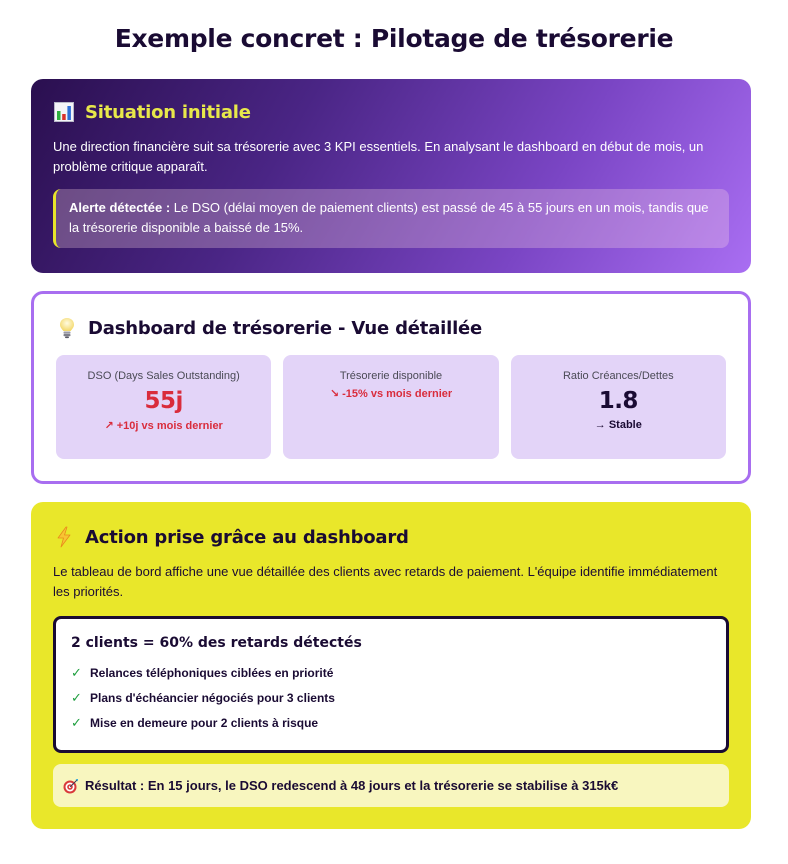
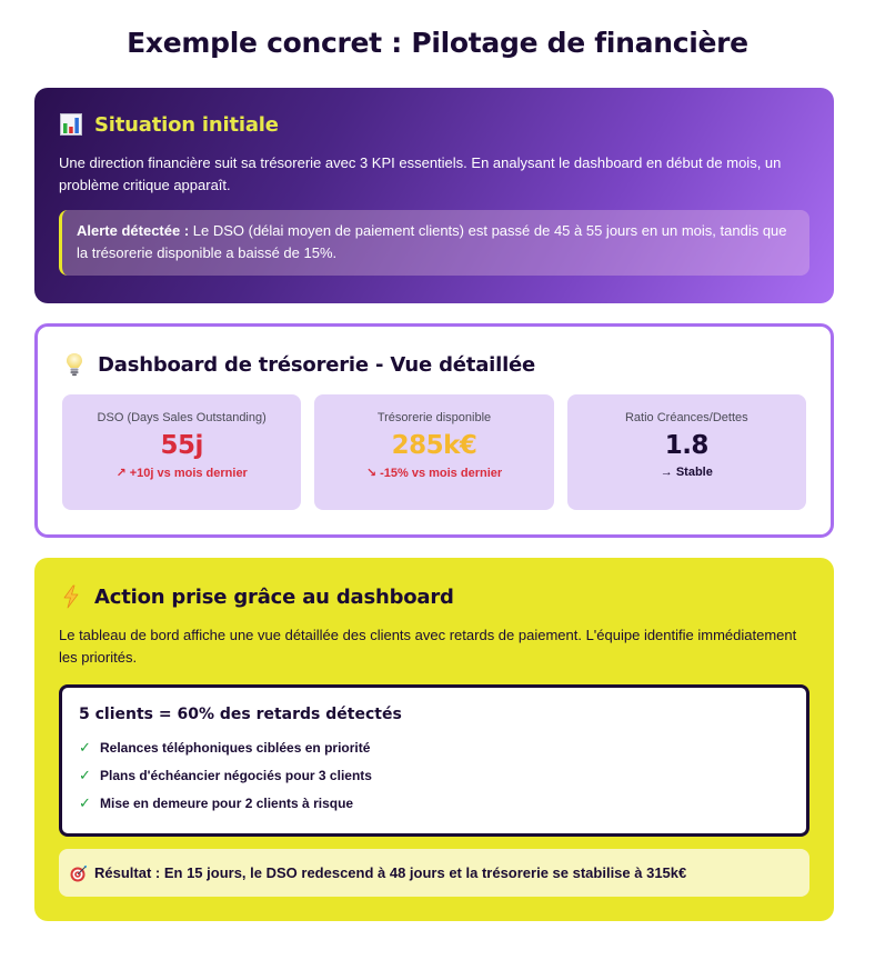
- Exemple concret : Pilotage de trésorerie
+ Exemple concret : Pilotage de financière
  Situation initiale
  Une direction financière suit sa trésorerie avec 3 KPI essentiels. En analysant le dashboard en début de mois, un problème critique apparaît.
  Alerte détectée : Le DSO (délai moyen de paiement clients) est passé de 45 à 55 jours en un mois, tandis que la trésorerie disponible a baissé de 15%.
  Dashboard de trésorerie - Vue détaillée
  DSO (Days Sales Outstanding)
  55j
  ↗ +10j vs mois dernier
  Trésorerie disponible
+ 285k€
  ↘ -15% vs mois dernier
  Ratio Créances/Dettes
  1.8
  → Stable
  Action prise grâce au dashboard
  Le tableau de bord affiche une vue détaillée des clients avec retards de paiement. L'équipe identifie immédiatement les priorités.
- 2 clients = 60% des retards détectés
+ 5 clients = 60% des retards détectés
  ✓
  Relances téléphoniques ciblées en priorité
  ✓
  Plans d'échéancier négociés pour 3 clients
  ✓
  Mise en demeure pour 2 clients à risque
  Résultat : En 15 jours, le DSO redescend à 48 jours et la trésorerie se stabilise à 315k€
